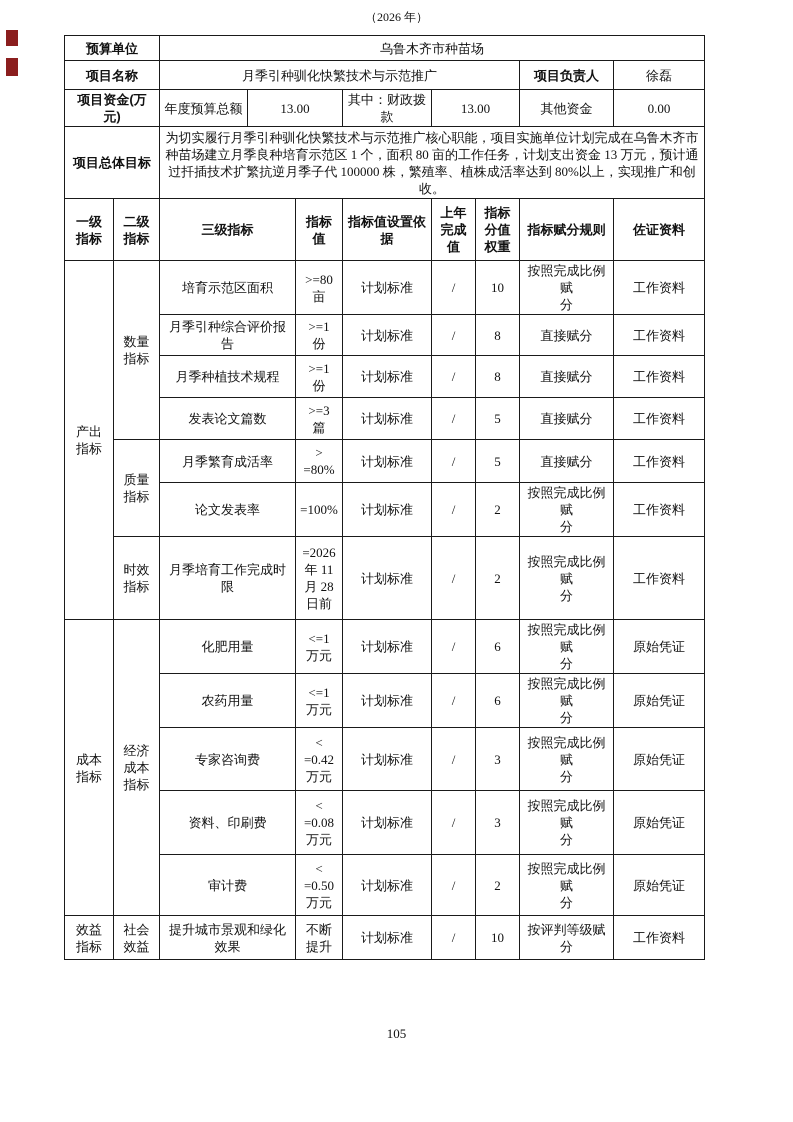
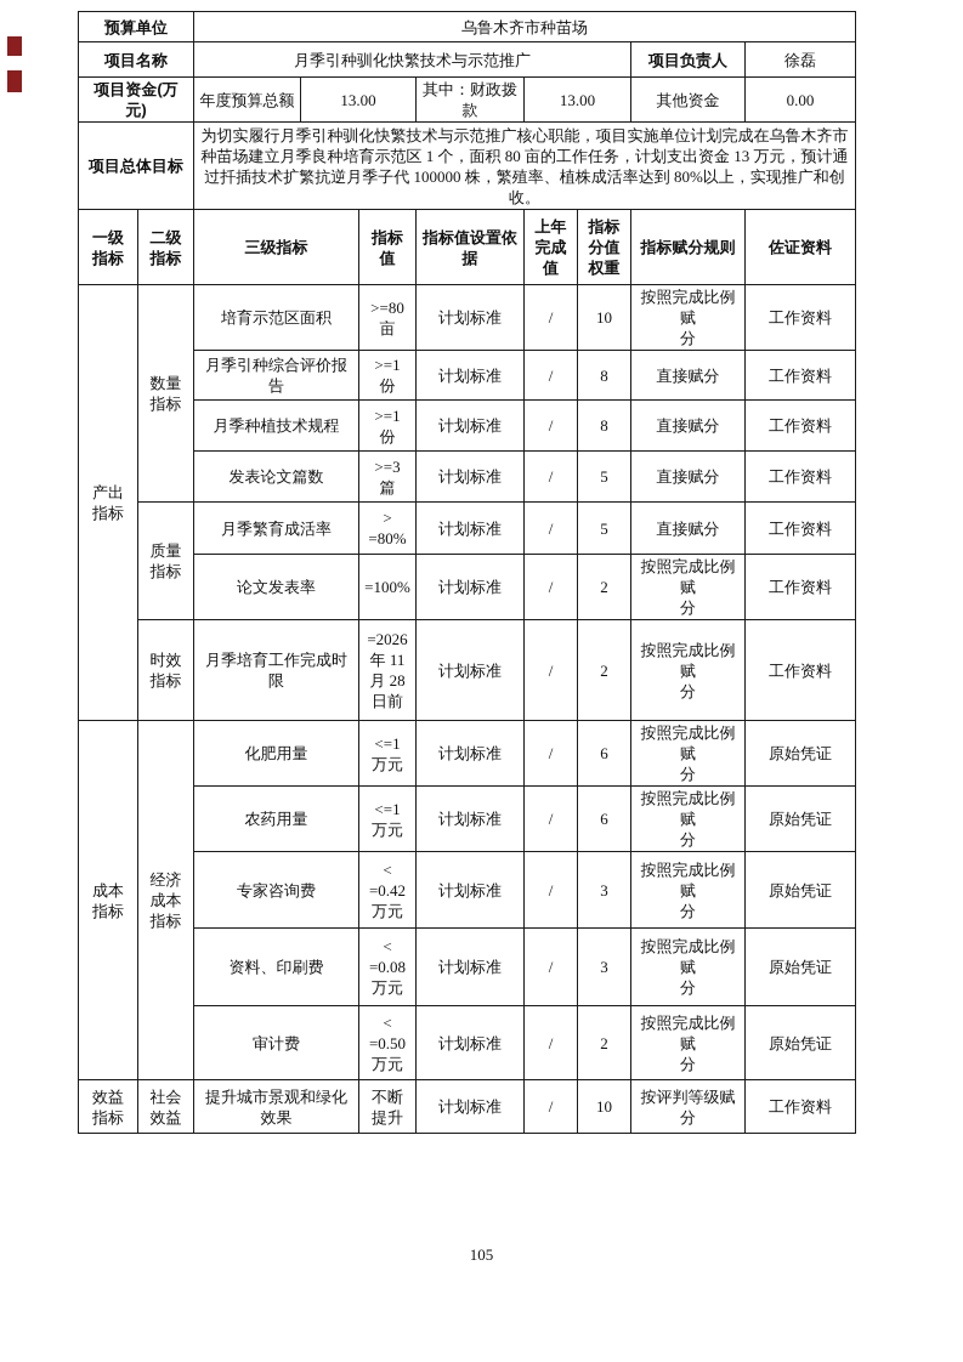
- （2026 年）
  预算单位	乌鲁木齐市种苗场
  项目名称	月季引种驯化快繁技术与示范推广	项目负责人	徐磊
  项目资金(万 元)	年度预算总额	13.00	其中：财政拨 款	13.00	其他资金	0.00
  项目总体目标	为切实履行月季引种驯化快繁技术与示范推广核心职能，项目实施单位计划完成在乌鲁木齐市种苗场建立月季良种培育示范区 1 个，面积 80 亩的工作任务，计划支出资金 13 万元，预计通过扦插技术扩繁抗逆月季子代 100000 株，繁殖率、植株成活率达到 80%以上，实现推广和创收。
  一级 指标	二级 指标	三级指标	指标 值	指标值设置依 据	上年 完成 值	指标 分值 权重	指标赋分规则	佐证资料
  产出 指标	数量 指标	培育示范区面积	>=80 亩	计划标准	/	10	按照完成比例赋 分	工作资料
  月季引种综合评价报告	>=1 份	计划标准	/	8	直接赋分	工作资料
  月季种植技术规程	>=1 份	计划标准	/	8	直接赋分	工作资料
  发表论文篇数	>=3 篇	计划标准	/	5	直接赋分	工作资料
  质量 指标	月季繁育成活率	> =80%	计划标准	/	5	直接赋分	工作资料
  论文发表率	=100%	计划标准	/	2	按照完成比例赋 分	工作资料
  时效 指标	月季培育工作完成时限	=2026 年 11 月 28 日前	计划标准	/	2	按照完成比例赋 分	工作资料
  成本 指标	经济 成本 指标	化肥用量	<=1 万元	计划标准	/	6	按照完成比例赋 分	原始凭证
  农药用量	<=1 万元	计划标准	/	6	按照完成比例赋 分	原始凭证
  专家咨询费	< =0.42 万元	计划标准	/	3	按照完成比例赋 分	原始凭证
  资料、印刷费	< =0.08 万元	计划标准	/	3	按照完成比例赋 分	原始凭证
  审计费	< =0.50 万元	计划标准	/	2	按照完成比例赋 分	原始凭证
  效益 指标	社会 效益	提升城市景观和绿化效果	不断 提升	计划标准	/	10	按评判等级赋分	工作资料
  105
